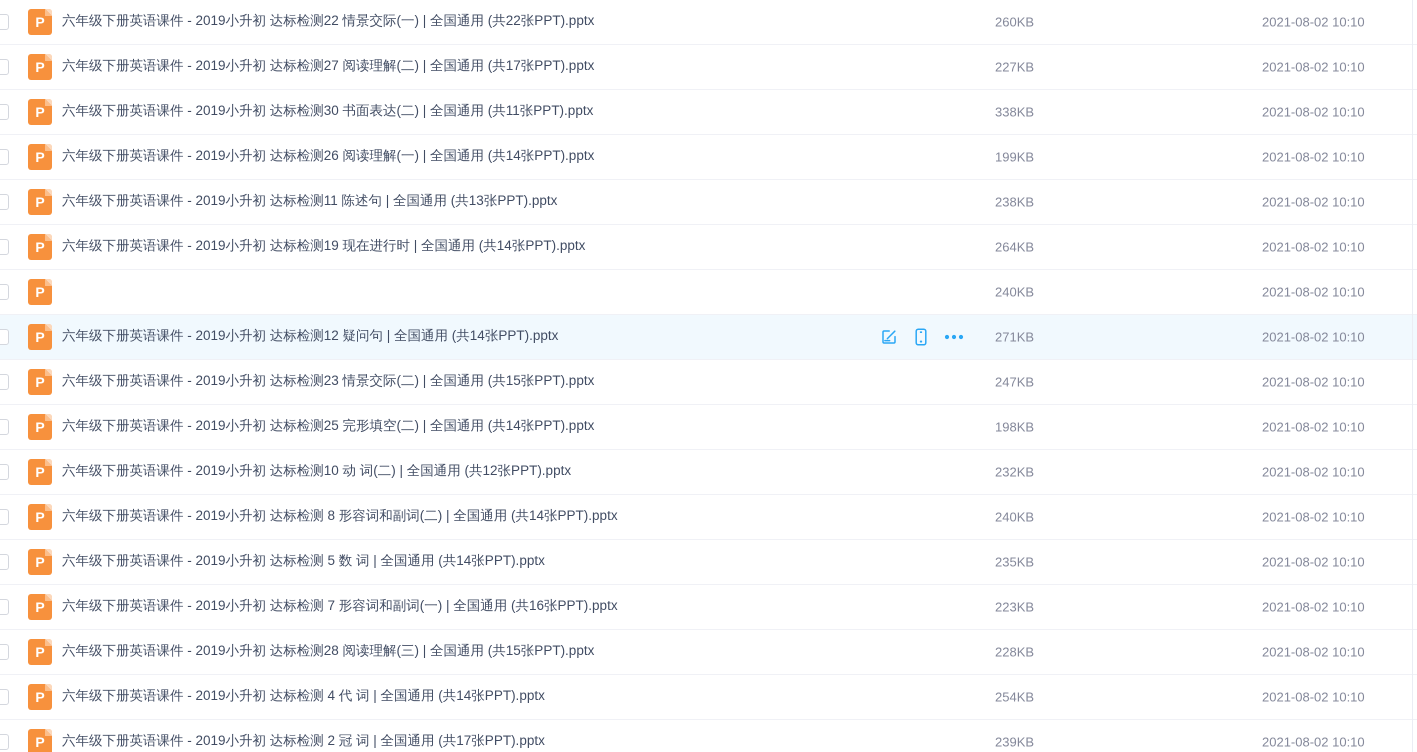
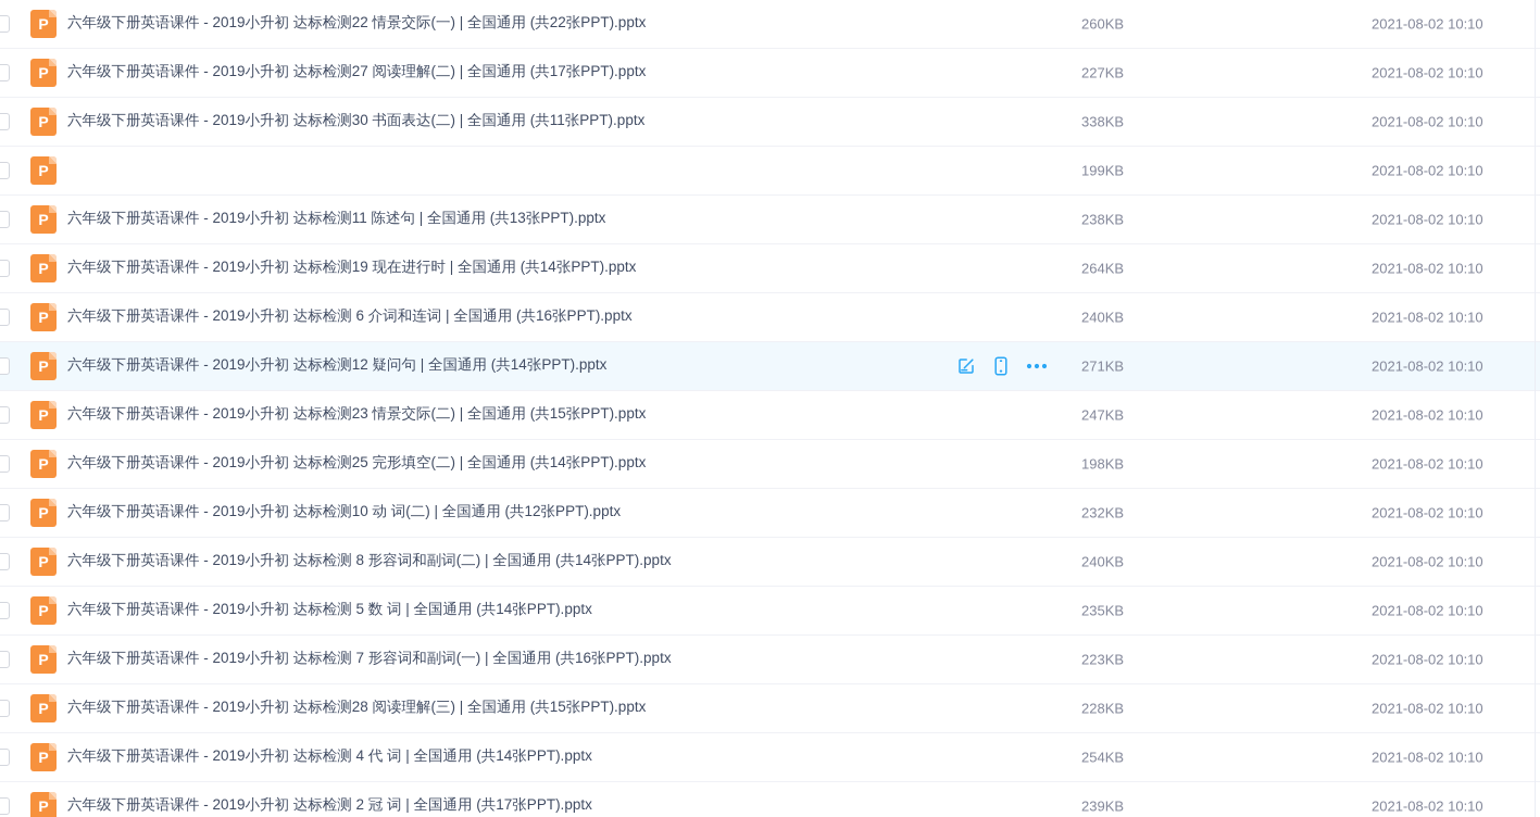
  P
  六年级下册英语课件 - 2019小升初 达标检测22 情景交际(一) | 全国通用 (共22张PPT).pptx
  260KB
  2021-08-02 10:10
  P
  六年级下册英语课件 - 2019小升初 达标检测27 阅读理解(二) | 全国通用 (共17张PPT).pptx
  227KB
  2021-08-02 10:10
  P
  六年级下册英语课件 - 2019小升初 达标检测30 书面表达(二) | 全国通用 (共11张PPT).pptx
  338KB
  2021-08-02 10:10
  P
- 六年级下册英语课件 - 2019小升初 达标检测26 阅读理解(一) | 全国通用 (共14张PPT).pptx
  199KB
  2021-08-02 10:10
  P
  六年级下册英语课件 - 2019小升初 达标检测11 陈述句 | 全国通用 (共13张PPT).pptx
  238KB
  2021-08-02 10:10
  P
  六年级下册英语课件 - 2019小升初 达标检测19 现在进行时 | 全国通用 (共14张PPT).pptx
  264KB
  2021-08-02 10:10
  P
+ 六年级下册英语课件 - 2019小升初 达标检测 6 介词和连词 | 全国通用 (共16张PPT).pptx
  240KB
  2021-08-02 10:10
  P
  六年级下册英语课件 - 2019小升初 达标检测12 疑问句 | 全国通用 (共14张PPT).pptx
  271KB
  2021-08-02 10:10
  P
  六年级下册英语课件 - 2019小升初 达标检测23 情景交际(二) | 全国通用 (共15张PPT).pptx
  247KB
  2021-08-02 10:10
  P
  六年级下册英语课件 - 2019小升初 达标检测25 完形填空(二) | 全国通用 (共14张PPT).pptx
  198KB
  2021-08-02 10:10
  P
  六年级下册英语课件 - 2019小升初 达标检测10 动 词(二) | 全国通用 (共12张PPT).pptx
  232KB
  2021-08-02 10:10
  P
  六年级下册英语课件 - 2019小升初 达标检测 8 形容词和副词(二) | 全国通用 (共14张PPT).pptx
  240KB
  2021-08-02 10:10
  P
  六年级下册英语课件 - 2019小升初 达标检测 5 数 词 | 全国通用 (共14张PPT).pptx
  235KB
  2021-08-02 10:10
  P
  六年级下册英语课件 - 2019小升初 达标检测 7 形容词和副词(一) | 全国通用 (共16张PPT).pptx
  223KB
  2021-08-02 10:10
  P
  六年级下册英语课件 - 2019小升初 达标检测28 阅读理解(三) | 全国通用 (共15张PPT).pptx
  228KB
  2021-08-02 10:10
  P
  六年级下册英语课件 - 2019小升初 达标检测 4 代 词 | 全国通用 (共14张PPT).pptx
  254KB
  2021-08-02 10:10
  P
  六年级下册英语课件 - 2019小升初 达标检测 2 冠 词 | 全国通用 (共17张PPT).pptx
  239KB
  2021-08-02 10:10
